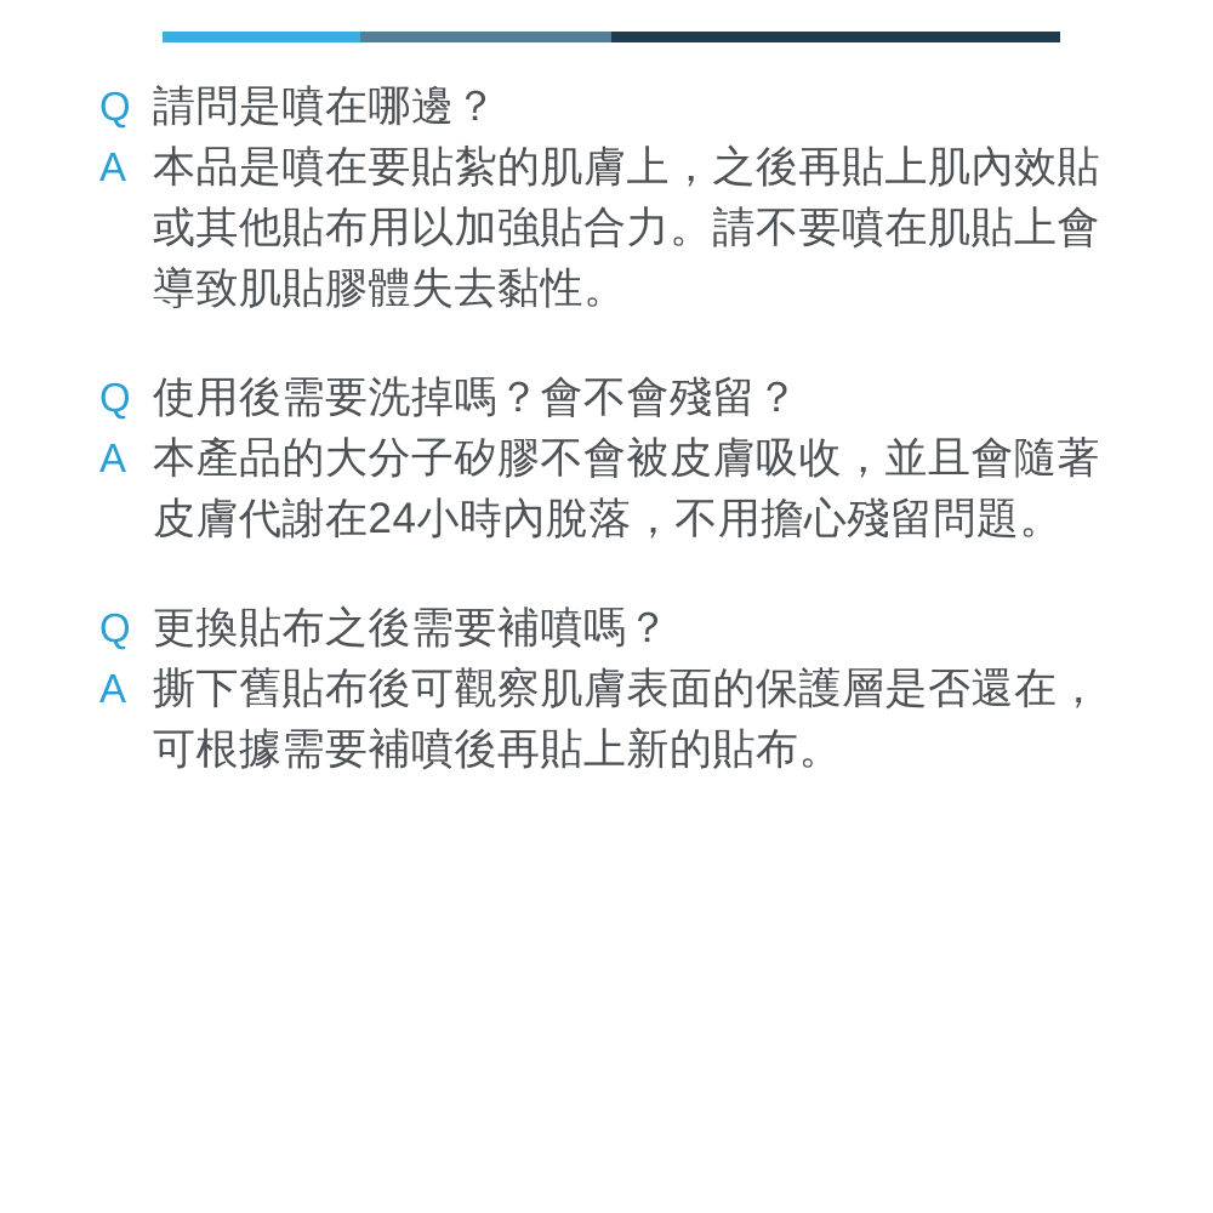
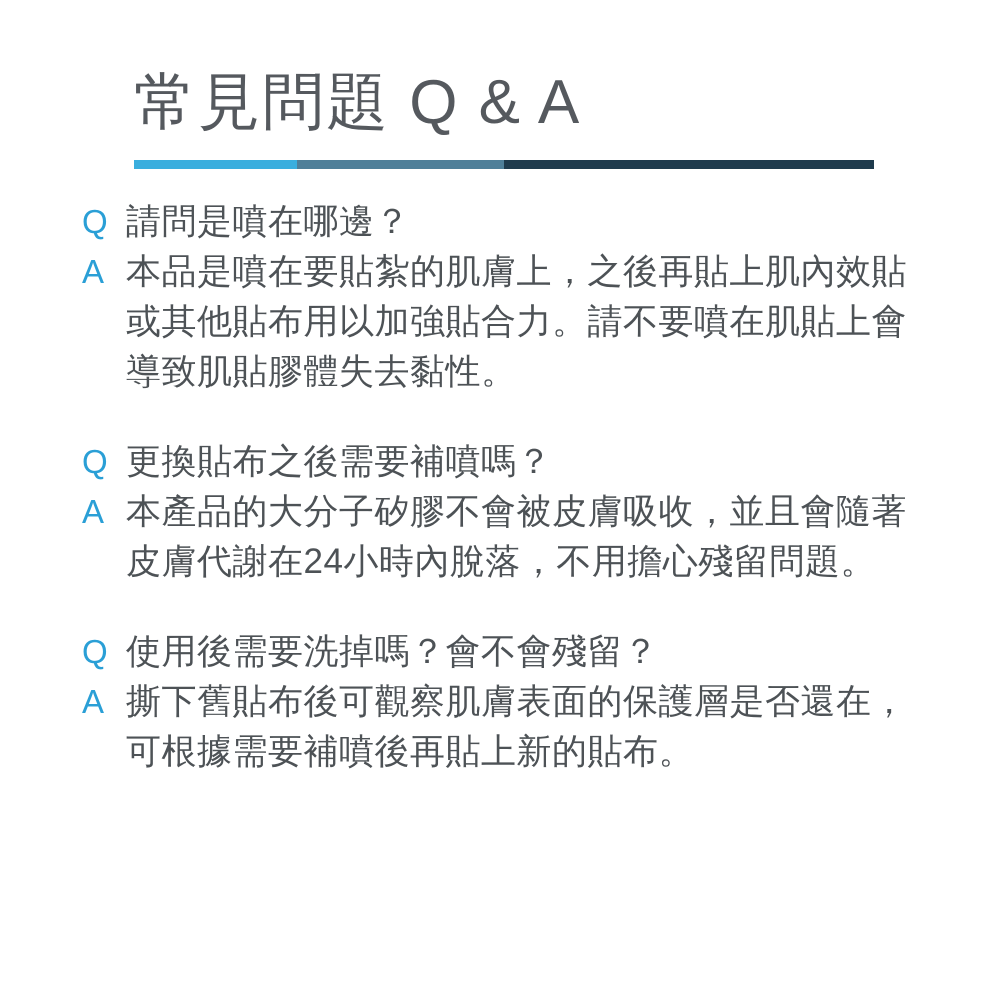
+ 常見問題 Q & A
  Q
  請問是噴在哪邊？
  A
  本品是噴在要貼紮的肌膚上，之後再貼上肌內效貼或其他貼布用以加強貼合力。請不要噴在肌貼上會導致肌貼膠體失去黏性。
  Q
- 使用後需要洗掉嗎？會不會殘留？
+ 更換貼布之後需要補噴嗎？
  A
  本產品的大分子矽膠不會被皮膚吸收，並且會隨著皮膚代謝在24小時內脫落，不用擔心殘留問題。
  Q
- 更換貼布之後需要補噴嗎？
+ 使用後需要洗掉嗎？會不會殘留？
  A
  撕下舊貼布後可觀察肌膚表面的保護層是否還在，可根據需要補噴後再貼上新的貼布。
